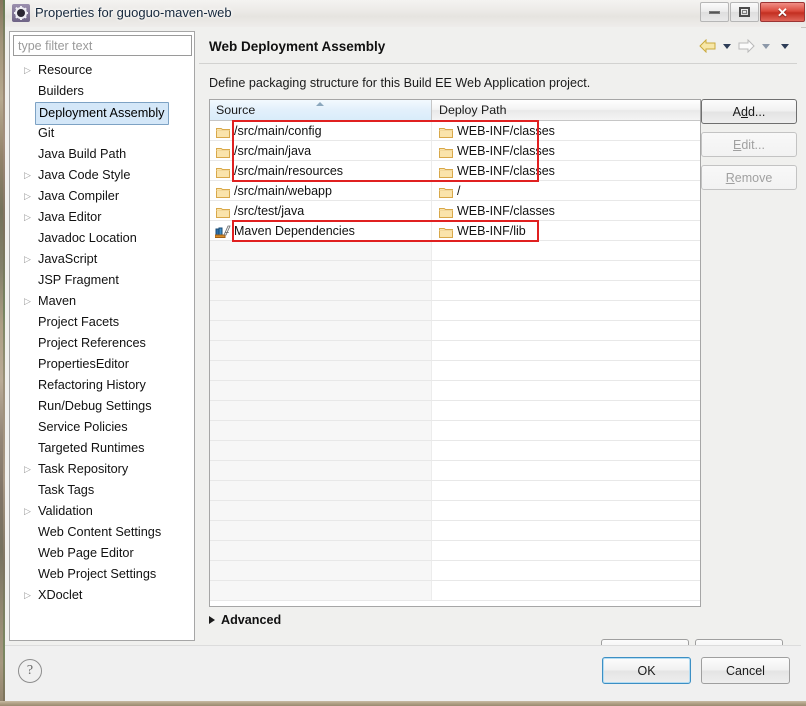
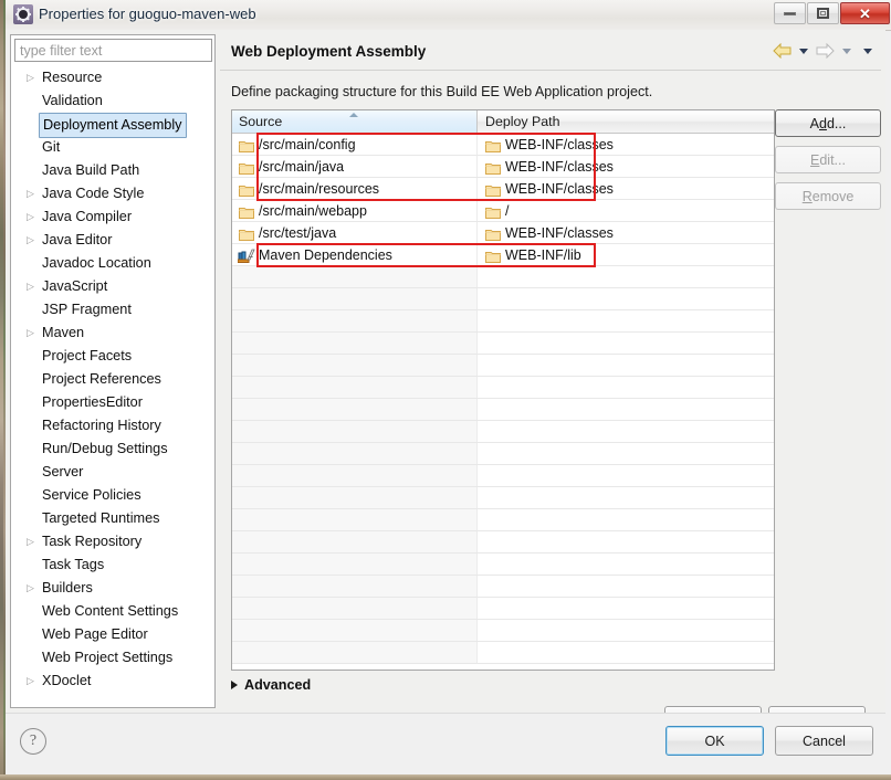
  Properties for guoguo-maven-web
  ✕
  type filter text
  ▷
  Resource
- Builders
+ Validation
  Deployment Assembly
  Git
  Java Build Path
  ▷
  Java Code Style
  ▷
  Java Compiler
  ▷
  Java Editor
  Javadoc Location
  ▷
  JavaScript
  JSP Fragment
  ▷
  Maven
  Project Facets
  Project References
  PropertiesEditor
  Refactoring History
  Run/Debug Settings
+ Server
  Service Policies
  Targeted Runtimes
  ▷
  Task Repository
  Task Tags
  ▷
- Validation
+ Builders
  Web Content Settings
  Web Page Editor
  Web Project Settings
  ▷
  XDoclet
  Web Deployment Assembly
  Define packaging structure for this Build EE Web Application project.
  Source
  Deploy Path
  /src/main/config
  WEB-INF/classes
  /src/main/java
  WEB-INF/classes
  /src/main/resources
  WEB-INF/classes
  /src/main/webapp
  /
  /src/test/java
  WEB-INF/classes
  Maven Dependencies
  WEB-INF/lib
  Add...
  Edit...
  Remove
  Advanced
  ?
  OK
  Cancel
